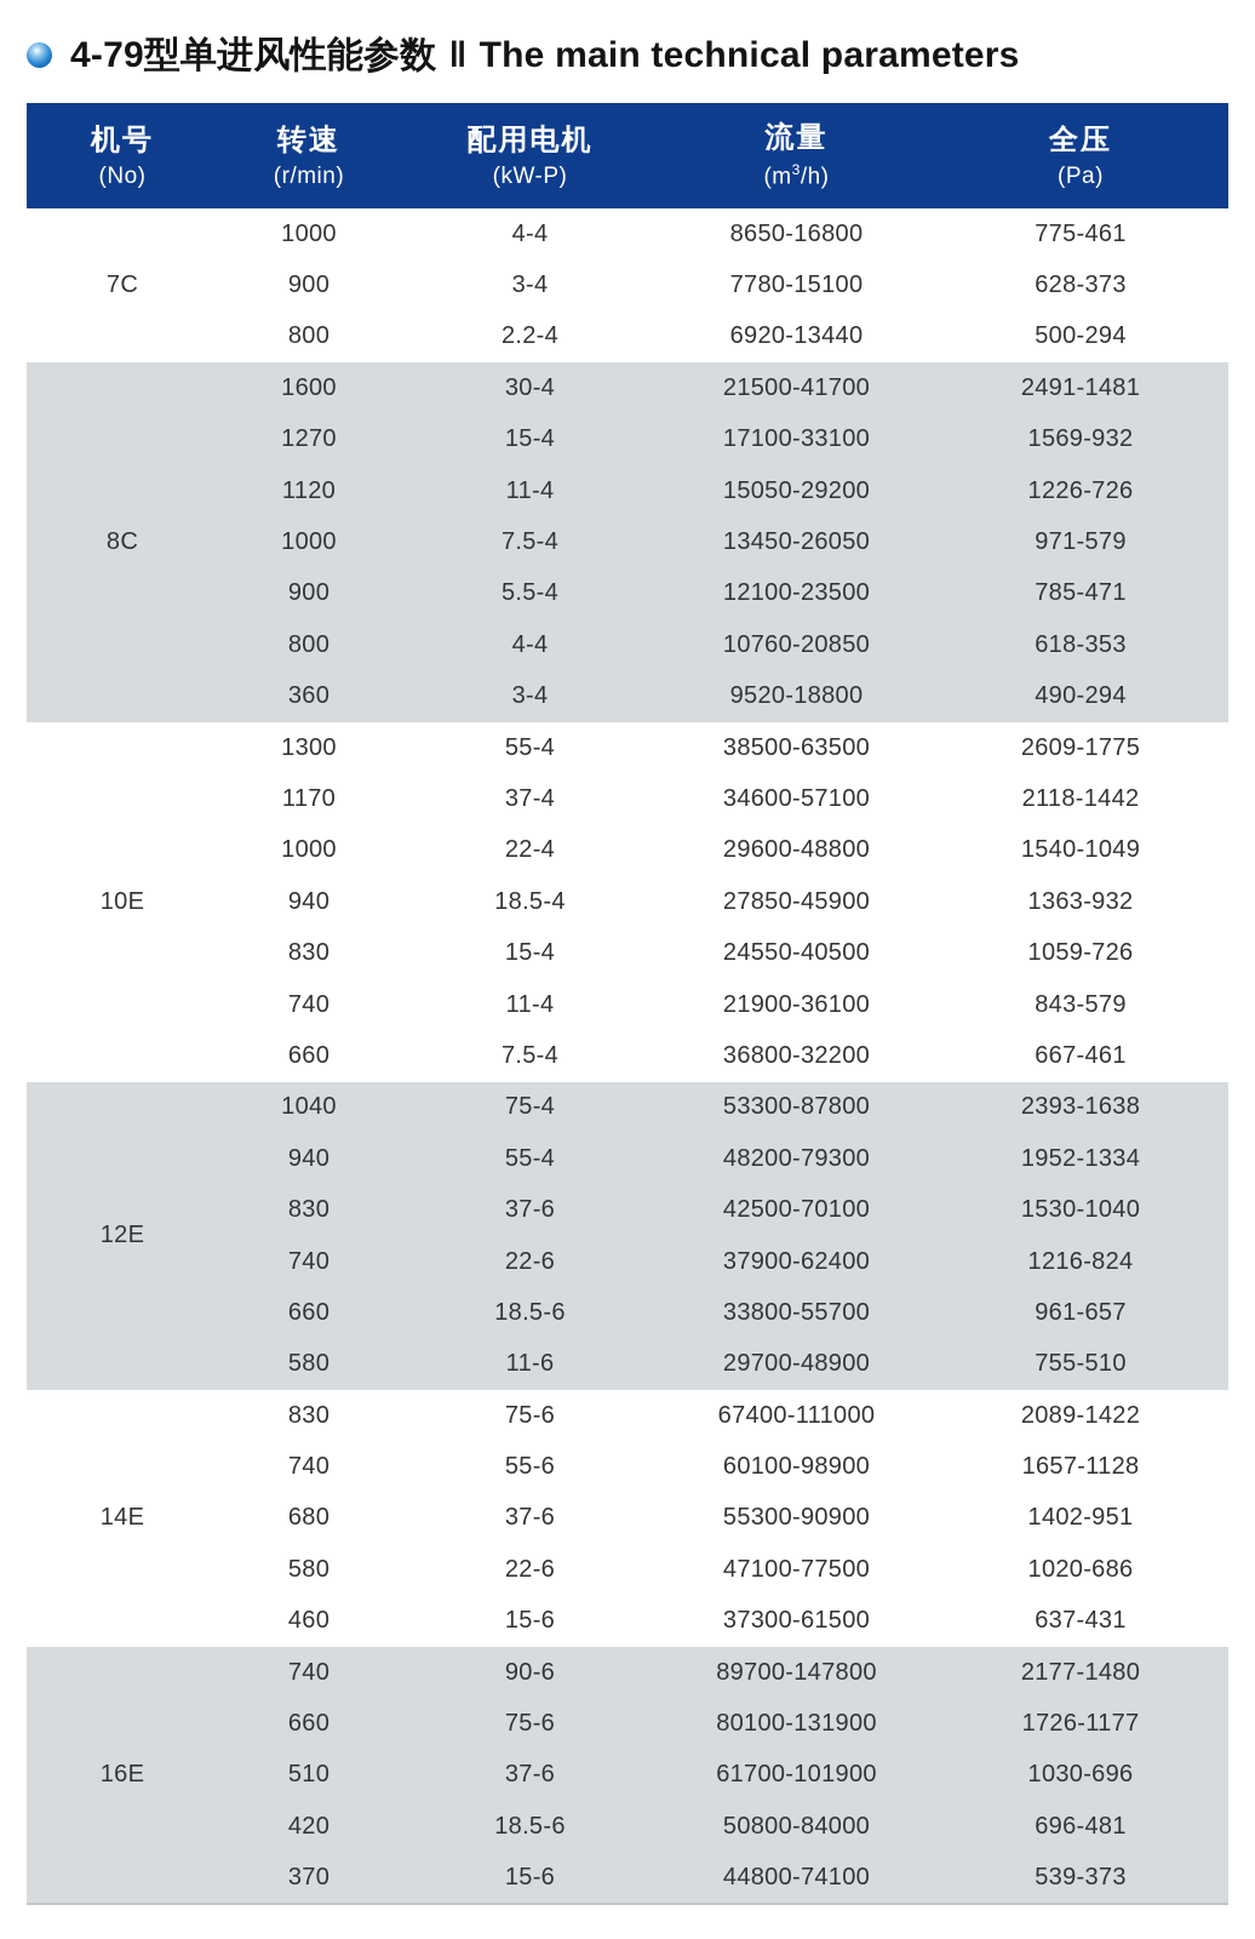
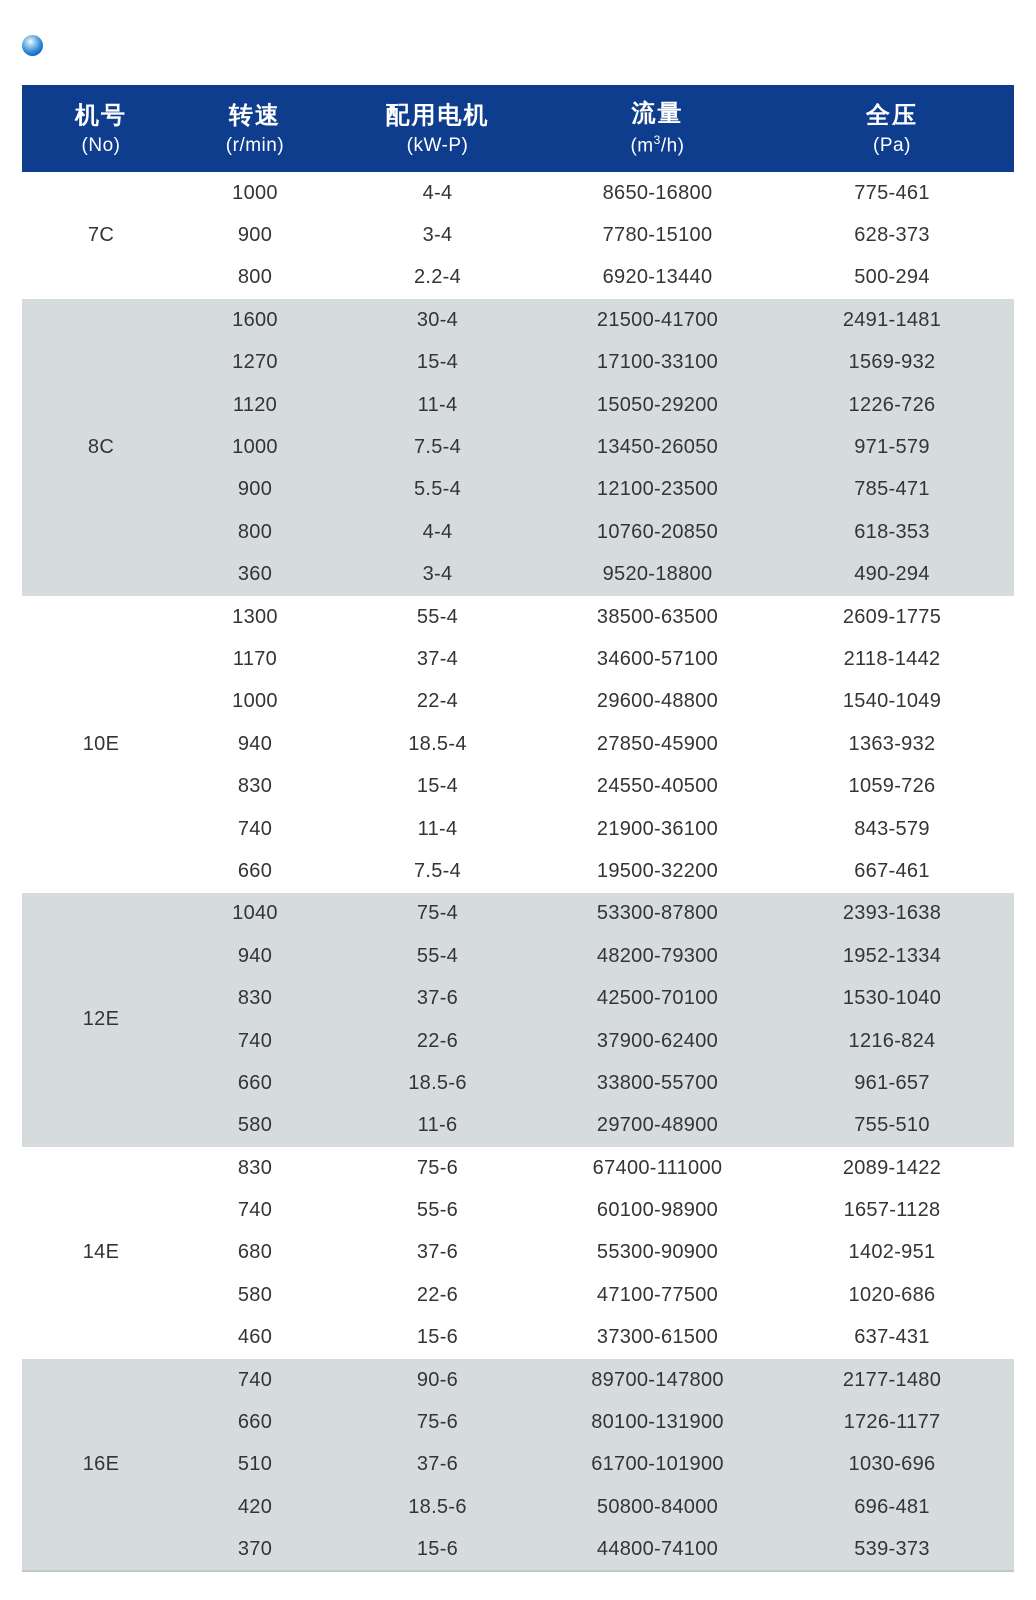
- 4-79型单进风性能参数 ‖ The main technical parameters
  机号 (No)	转速 (r/min)	配用电机 (kW-P)	流量 (m3/h)	全压 (Pa)
  7C	1000	4-4	8650-16800	775-461
  900	3-4	7780-15100	628-373
  800	2.2-4	6920-13440	500-294
  8C	1600	30-4	21500-41700	2491-1481
  1270	15-4	17100-33100	1569-932
  1120	11-4	15050-29200	1226-726
  1000	7.5-4	13450-26050	971-579
  900	5.5-4	12100-23500	785-471
  800	4-4	10760-20850	618-353
  360	3-4	9520-18800	490-294
  10E	1300	55-4	38500-63500	2609-1775
  1170	37-4	34600-57100	2118-1442
  1000	22-4	29600-48800	1540-1049
  940	18.5-4	27850-45900	1363-932
  830	15-4	24550-40500	1059-726
  740	11-4	21900-36100	843-579
- 660	7.5-4	36800-32200	667-461
+ 660	7.5-4	19500-32200	667-461
  12E	1040	75-4	53300-87800	2393-1638
  940	55-4	48200-79300	1952-1334
  830	37-6	42500-70100	1530-1040
  740	22-6	37900-62400	1216-824
  660	18.5-6	33800-55700	961-657
  580	11-6	29700-48900	755-510
  14E	830	75-6	67400-111000	2089-1422
  740	55-6	60100-98900	1657-1128
  680	37-6	55300-90900	1402-951
  580	22-6	47100-77500	1020-686
  460	15-6	37300-61500	637-431
  16E	740	90-6	89700-147800	2177-1480
  660	75-6	80100-131900	1726-1177
  510	37-6	61700-101900	1030-696
  420	18.5-6	50800-84000	696-481
  370	15-6	44800-74100	539-373
